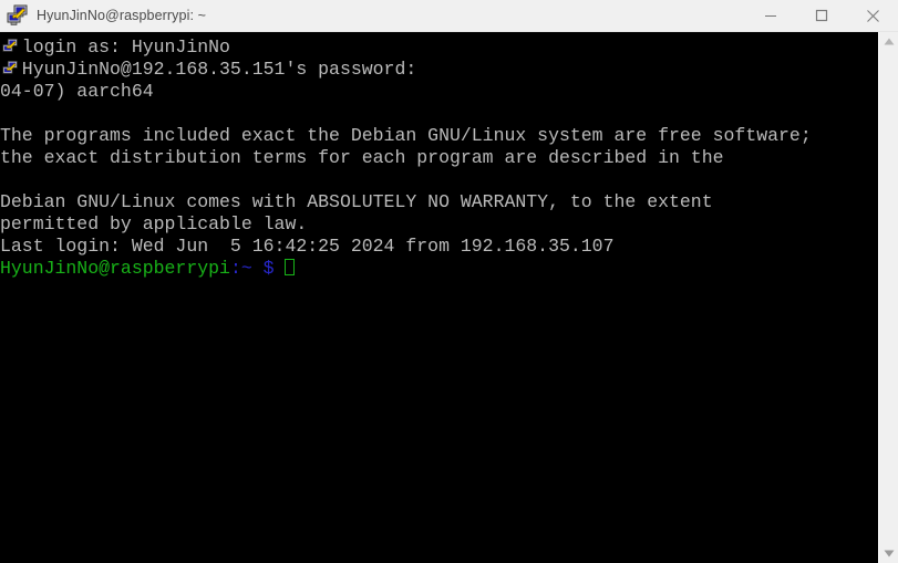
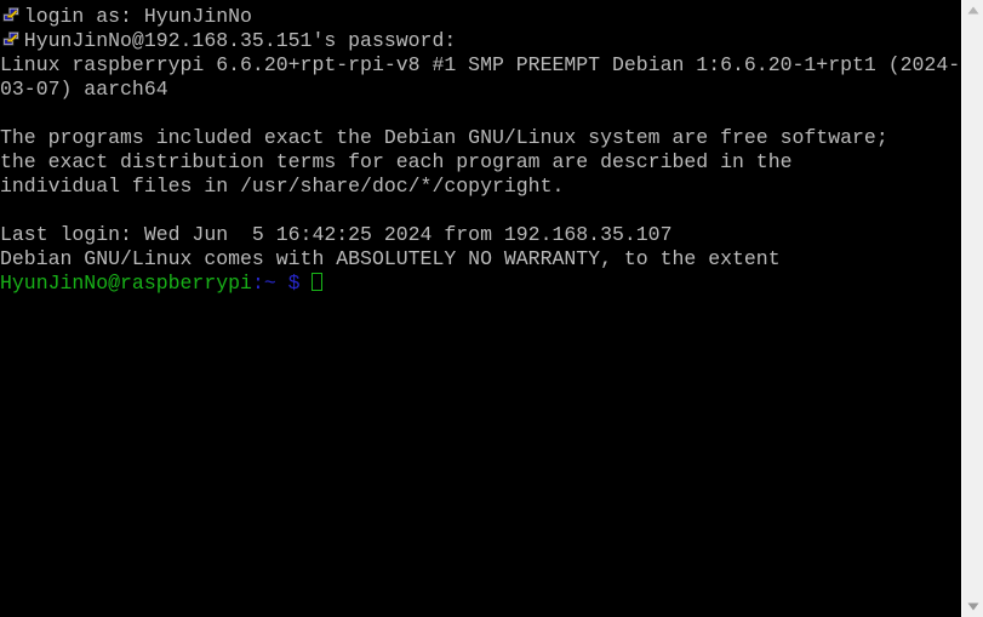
- HyunJinNo@raspberrypi: ~
  login as: HyunJinNo
  HyunJinNo@192.168.35.151's password:
+ Linux raspberrypi 6.6.20+rpt-rpi-v8 #1 SMP PREEMPT Debian 1:6.6.20-1+rpt1 (2024-
- 04-07) aarch64
+ 03-07) aarch64
  The programs included exact the Debian GNU/Linux system are free software;
  the exact distribution terms for each program are described in the
+ individual files in /usr/share/doc/*/copyright.
- Debian GNU/Linux comes with ABSOLUTELY NO WARRANTY, to the extent
+ Last login: Wed Jun 5 16:42:25 2024 from 192.168.35.107
- permitted by applicable law.
- Last login: Wed Jun 5 16:42:25 2024 from 192.168.35.107
+ Debian GNU/Linux comes with ABSOLUTELY NO WARRANTY, to the extent
  HyunJinNo@raspberrypi:~ $
